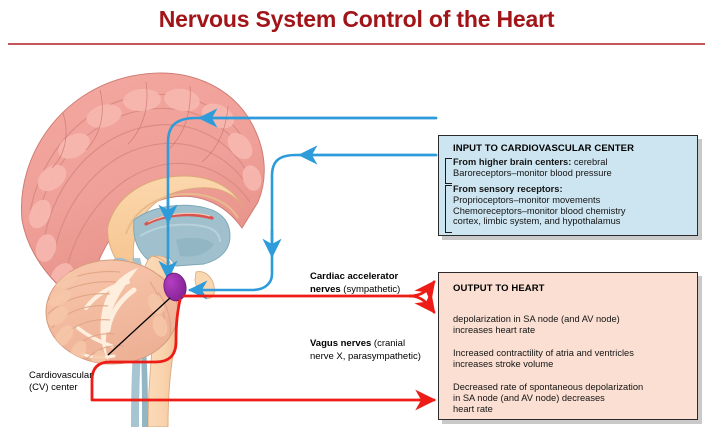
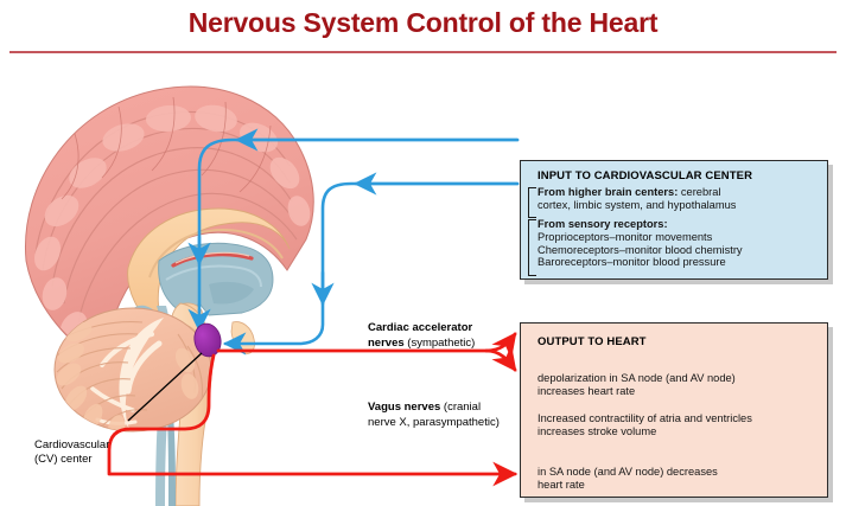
  Nervous System Control of the Heart
  INPUT TO CARDIOVASCULAR CENTER
  From higher brain centers: cerebral
- Baroreceptors–monitor blood pressure
+ cortex, limbic system, and hypothalamus
  From sensory receptors:
  Proprioceptors–monitor movements
  Chemoreceptors–monitor blood chemistry
- cortex, limbic system, and hypothalamus
+ Baroreceptors–monitor blood pressure
  OUTPUT TO HEART
  depolarization in SA node (and AV node)
  increases heart rate
  Increased contractility of atria and ventricles
  increases stroke volume
- Decreased rate of spontaneous depolarization
  in SA node (and AV node) decreases
  heart rate
  Cardiac accelerator
  nerves (sympathetic)
  Vagus nerves (cranial
  nerve X, parasympathetic)
  Cardiovascular
  (CV) center
